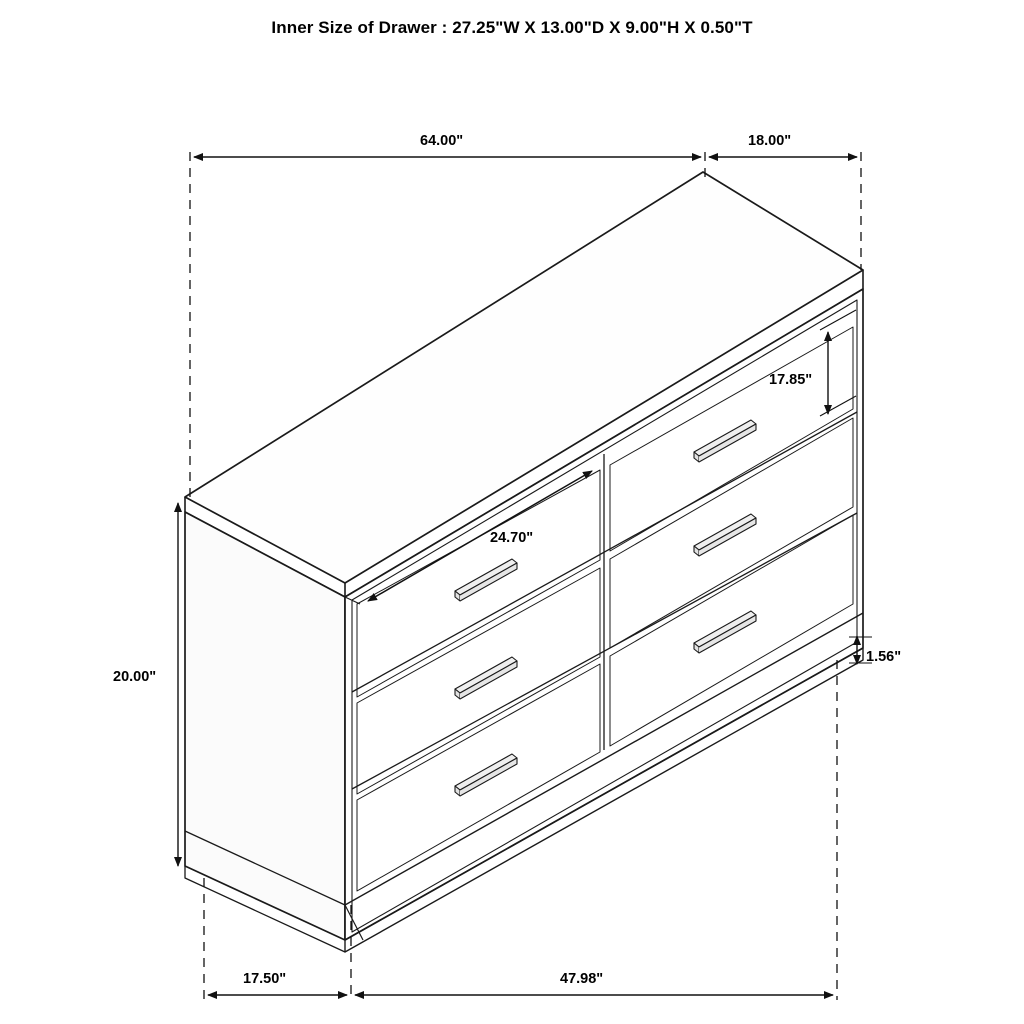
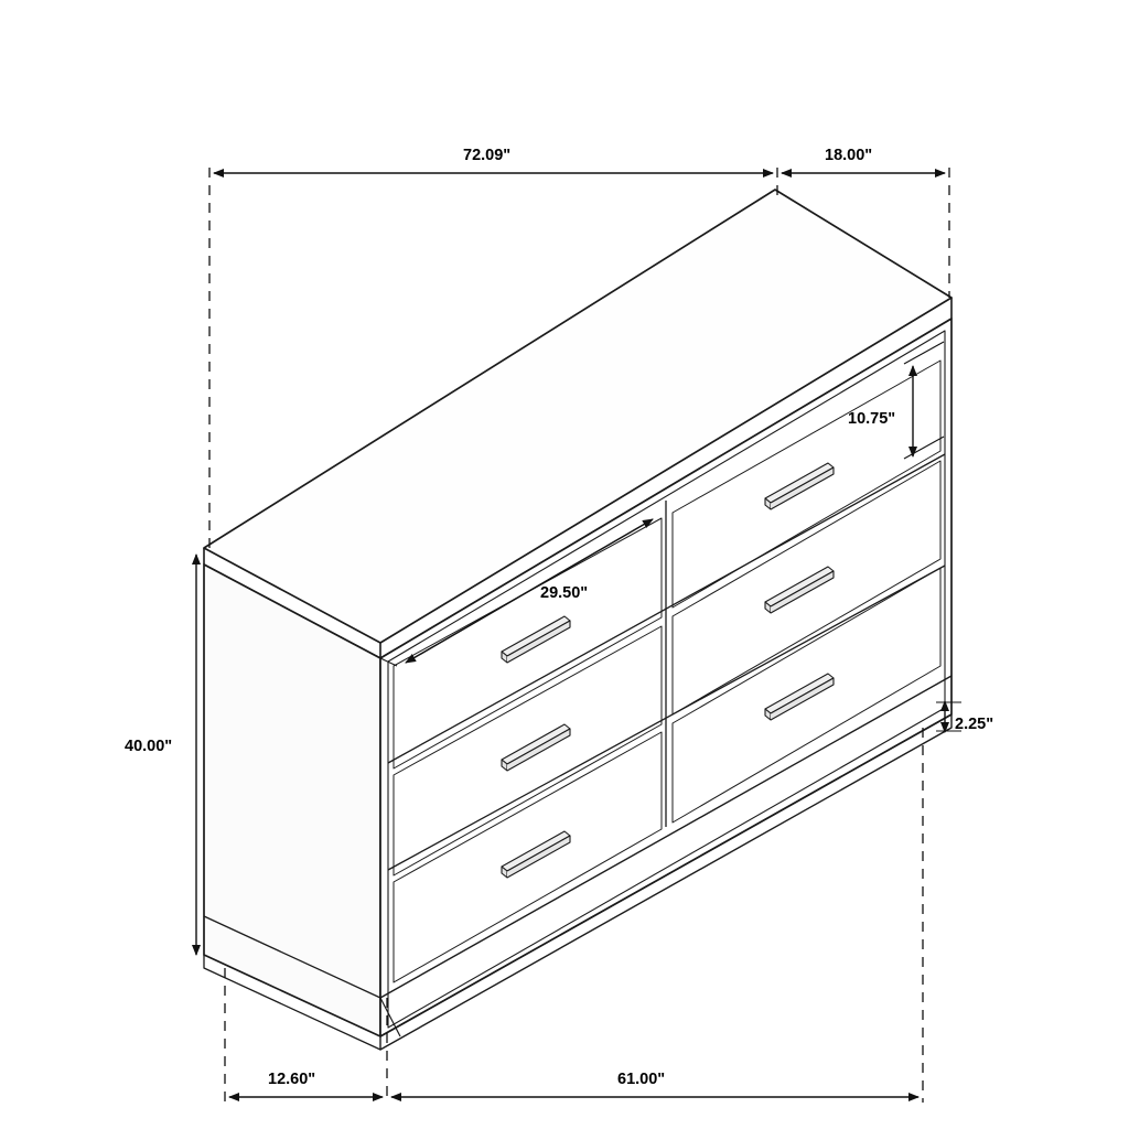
- Inner Size of Drawer : 27.25"W X 13.00"D X 9.00"H X 0.50"T
- 64.00"
+ 72.09"
  18.00"
- 17.85"
+ 10.75"
- 24.70"
+ 29.50"
- 20.00"
+ 40.00"
- 1.56"
+ 2.25"
- 17.50"
+ 12.60"
- 47.98"
+ 61.00"
